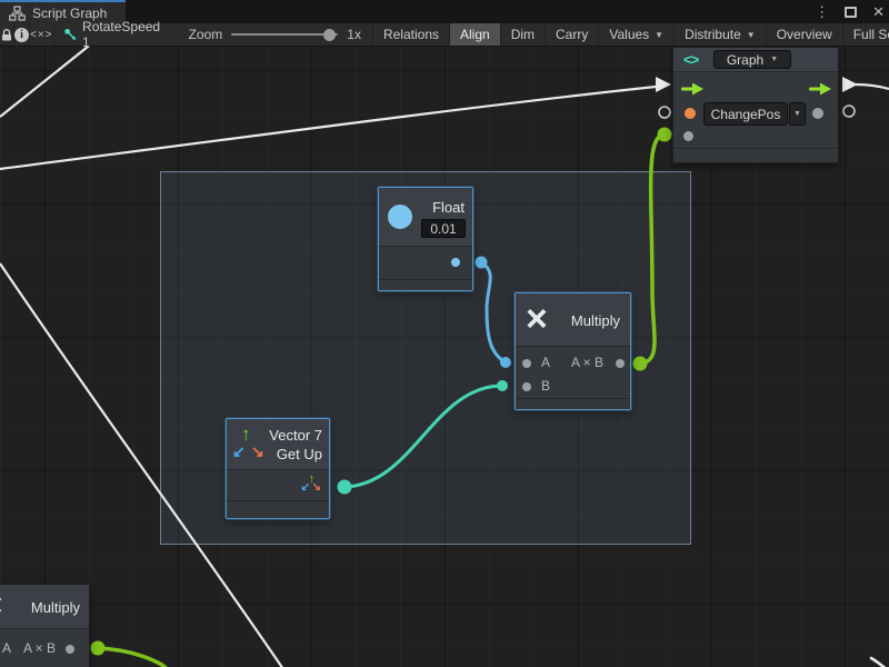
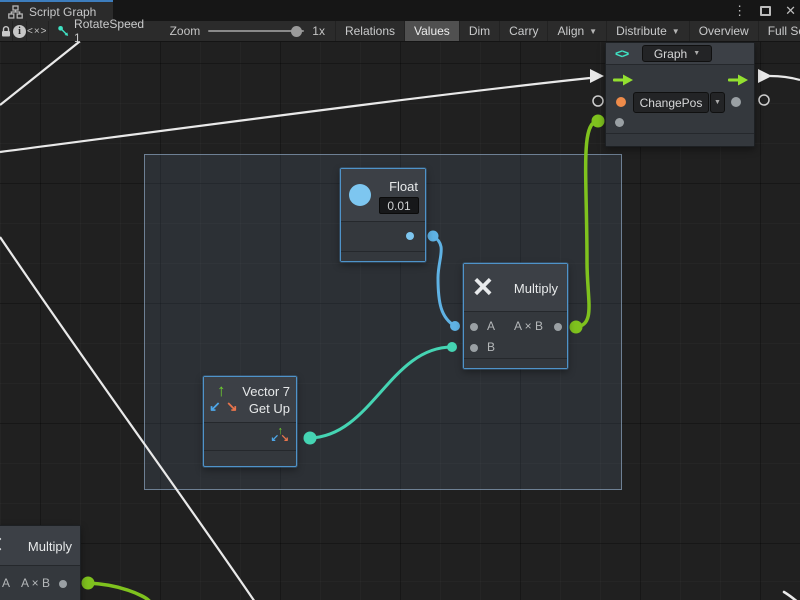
  <>
  Graph
  ChangePos
  Float
  0.01
  ×
  Multiply
  A
  A × B
  B
  ↑
  ↙
  ↘
  Vector 7
  Get Up
  ↑
  ↙
  ↘
  Multiply
  A
  A × B
  Script Graph
  ⋮
  ✕
  i
  <×>
  RotateSpeed 1
  Zoom
  1x
  Relations
- Align
+ Values
  Dim
  Carry
- Values
+ Align
  ▼
  Distribute
  ▼
  Overview
